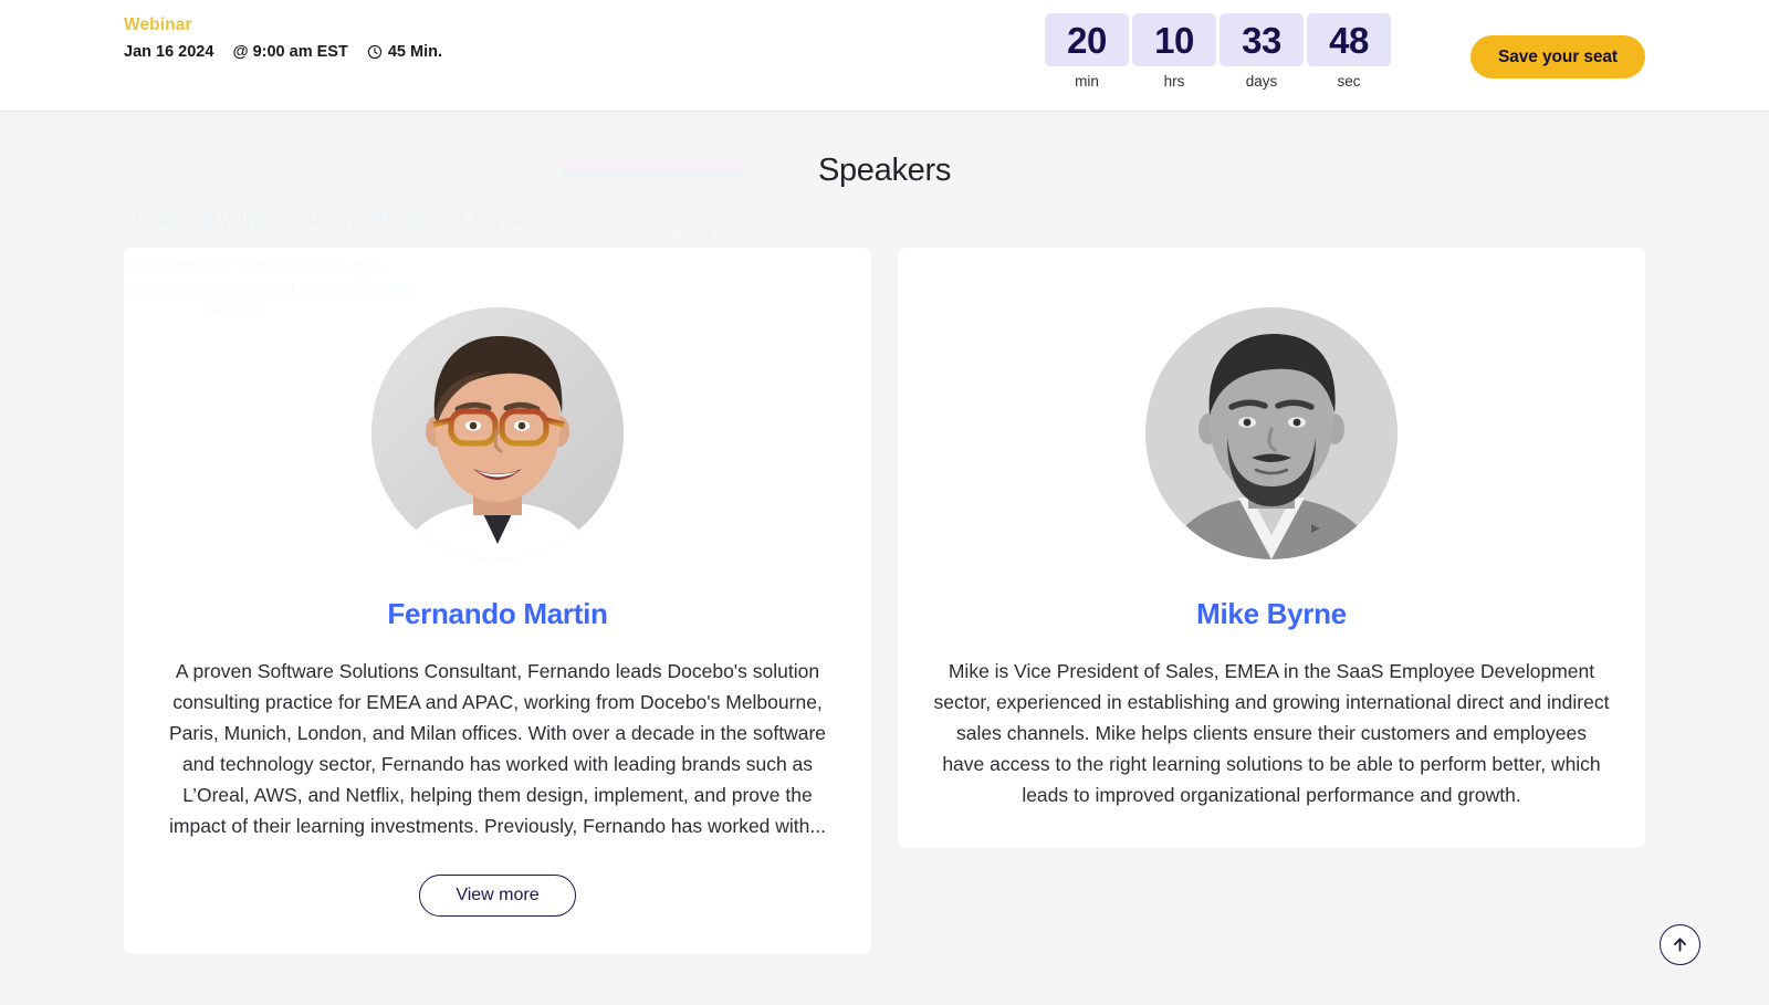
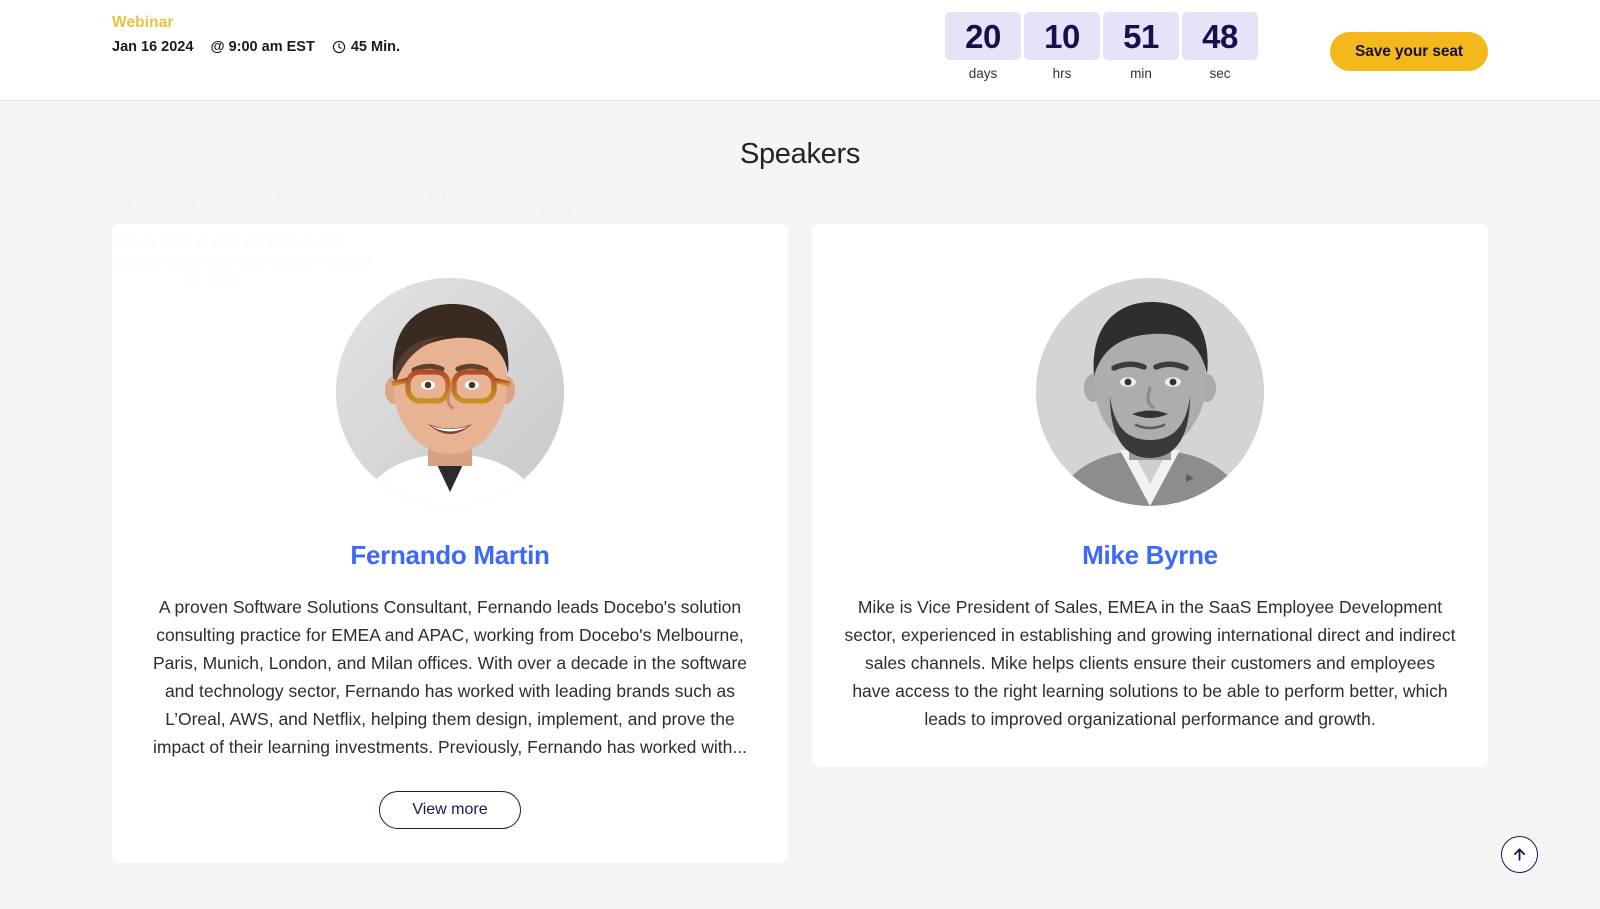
  Webinar
  Jan 16 2024
  @ 9:00 am EST
  45 Min.
  20
- min
+ days
  10
  hrs
- 33
+ 51
- days
+ min
  48
  sec
  Save your seat
  Speakers
  Fernando Martin
  A proven Software Solutions Consultant, Fernando leads Docebo's solution consulting practice for EMEA and APAC, working from Docebo's Melbourne, Paris, Munich, London, and Milan offices. With over a decade in the software and technology sector, Fernando has worked with leading brands such as L’Oreal, AWS, and Netflix, helping them design, implement, and prove the impact of their learning investments. Previously, Fernando has worked with...
  View more
  Mike Byrne
  Mike is Vice President of Sales, EMEA in the SaaS Employee Development sector, experienced in establishing and growing international direct and indirect sales channels. Mike helps clients ensure their customers and employees have access to the right learning solutions to be able to perform better, which leads to improved organizational performance and growth.
